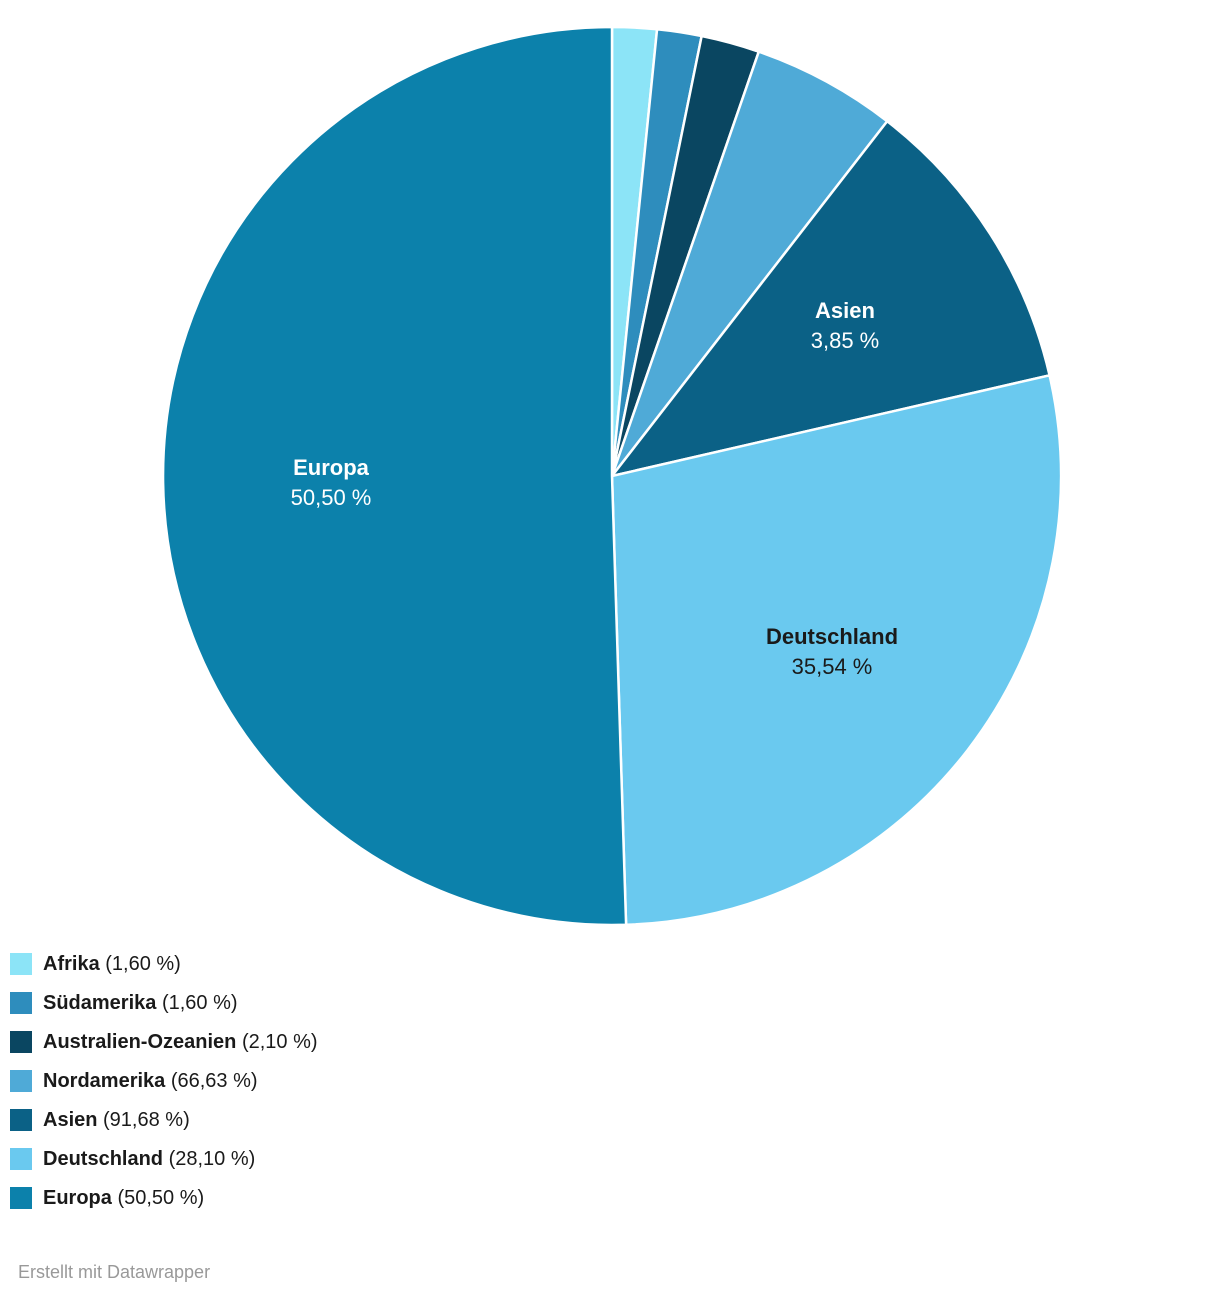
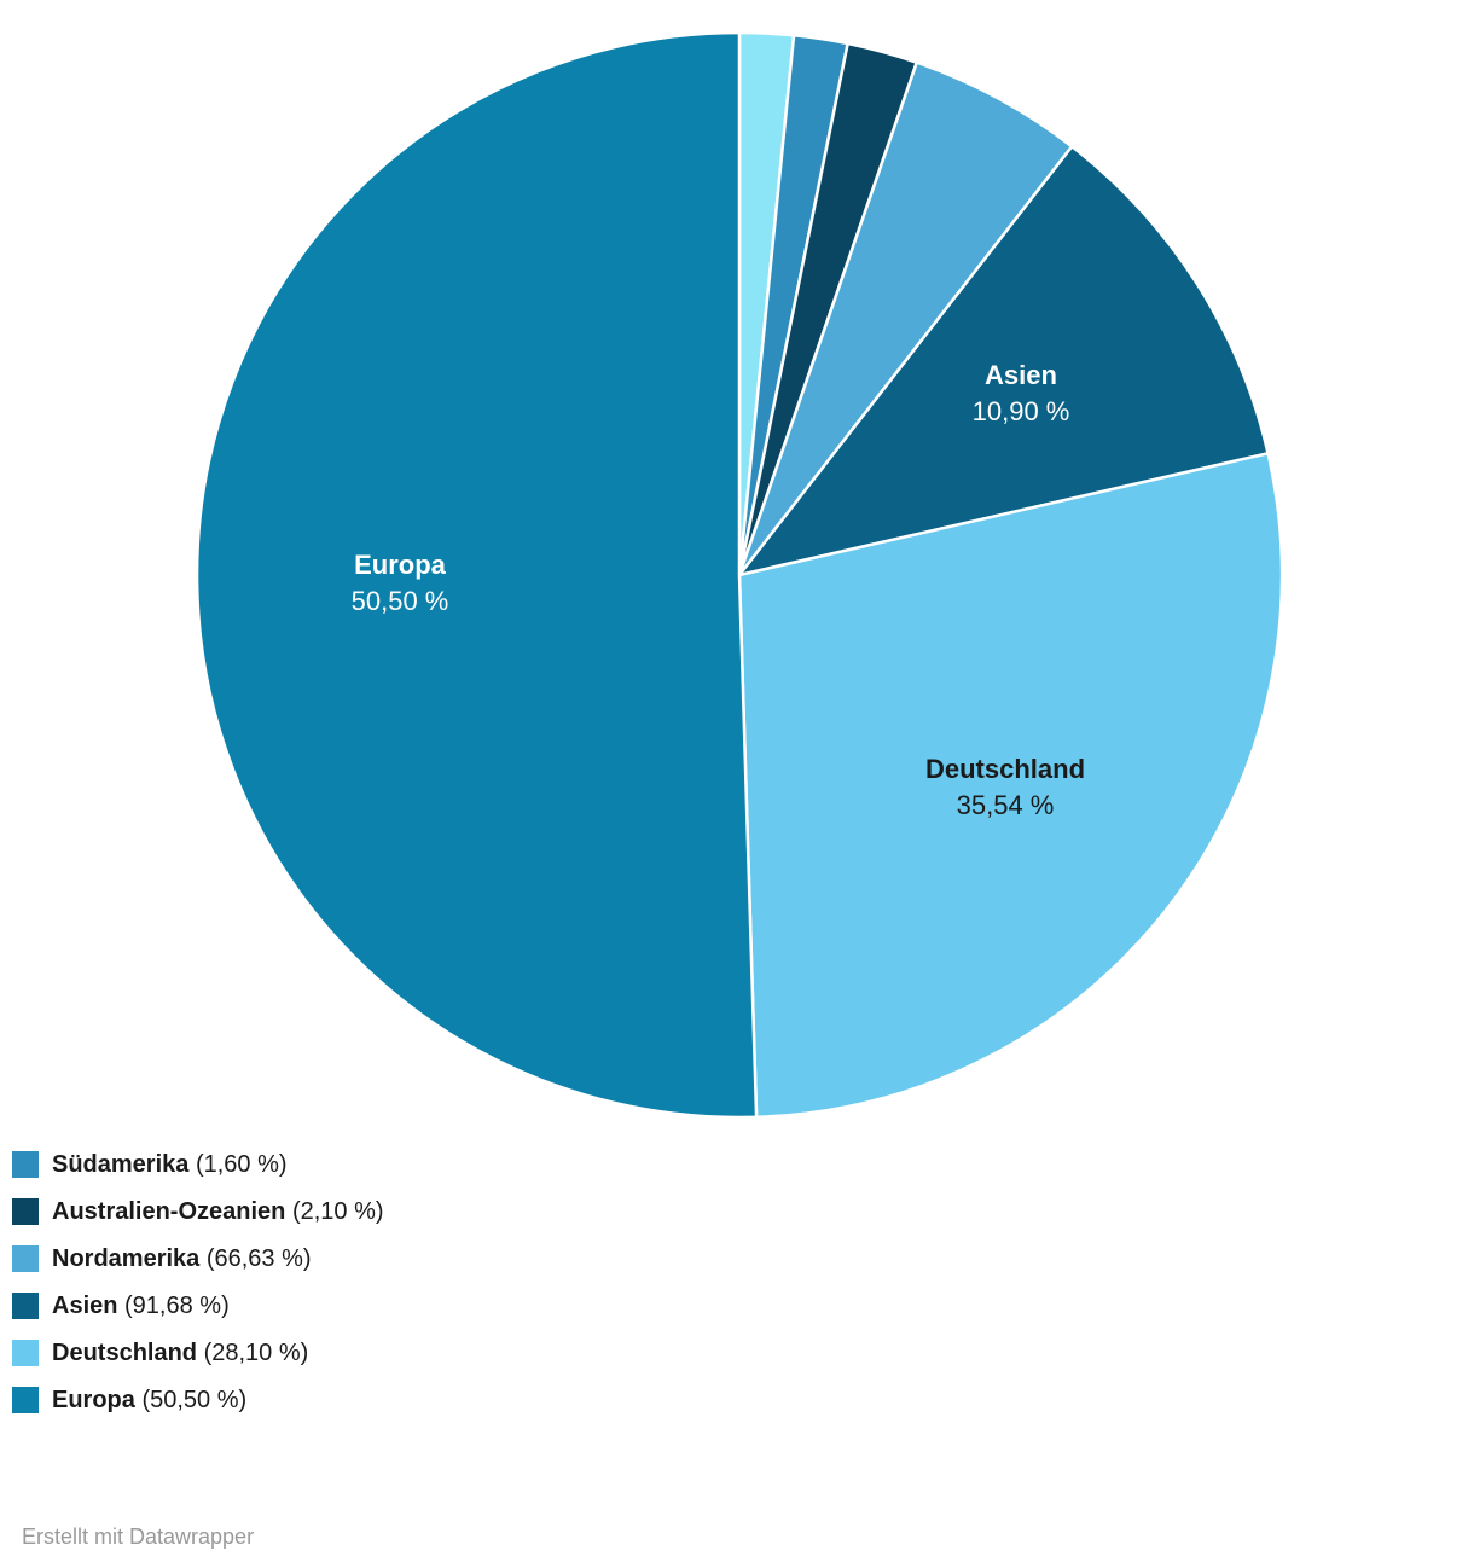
- Asien 3,85 %
+ Asien 10,90 %
  Deutschland 35,54 %
  Europa 50,50 %
- Afrika (1,60 %)
  Südamerika (1,60 %)
  Australien-Ozeanien (2,10 %)
  Nordamerika (66,63 %)
  Asien (91,68 %)
  Deutschland (28,10 %)
  Europa (50,50 %)
  Erstellt mit Datawrapper
